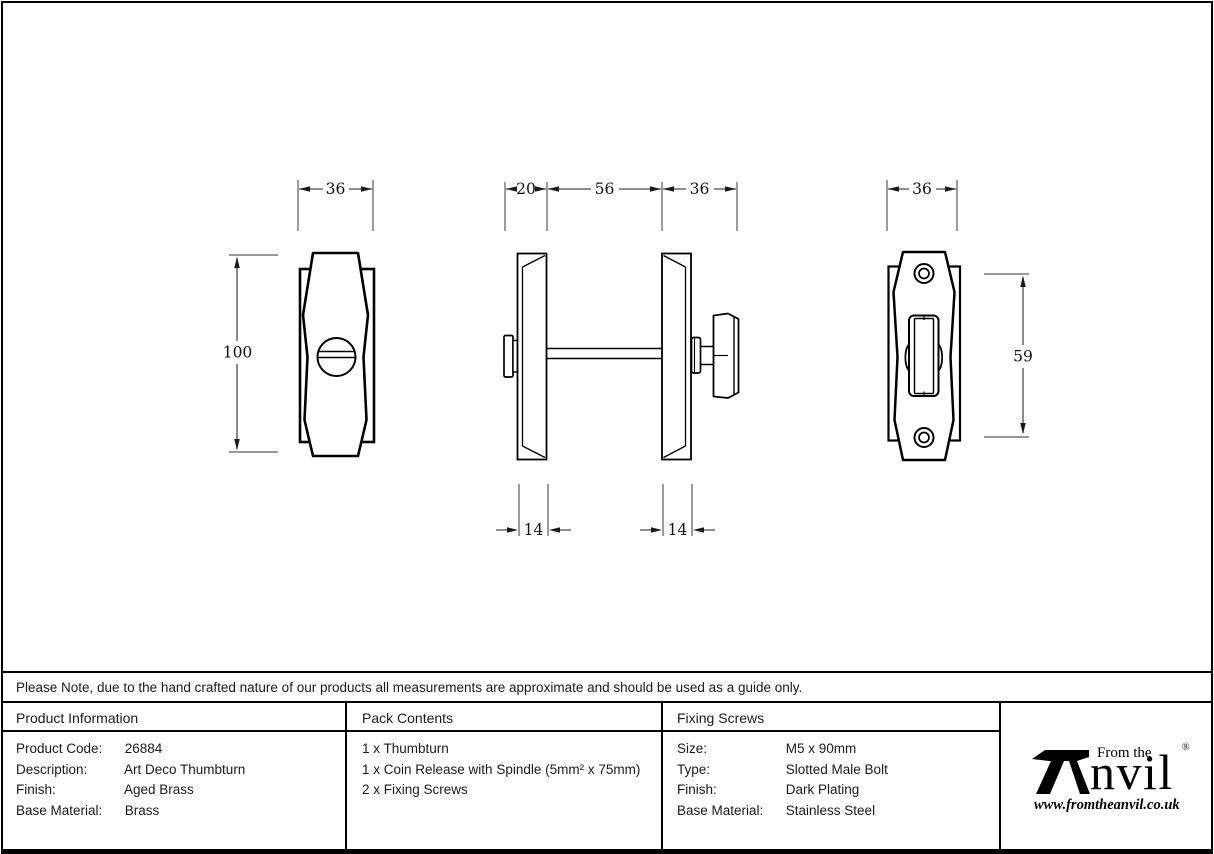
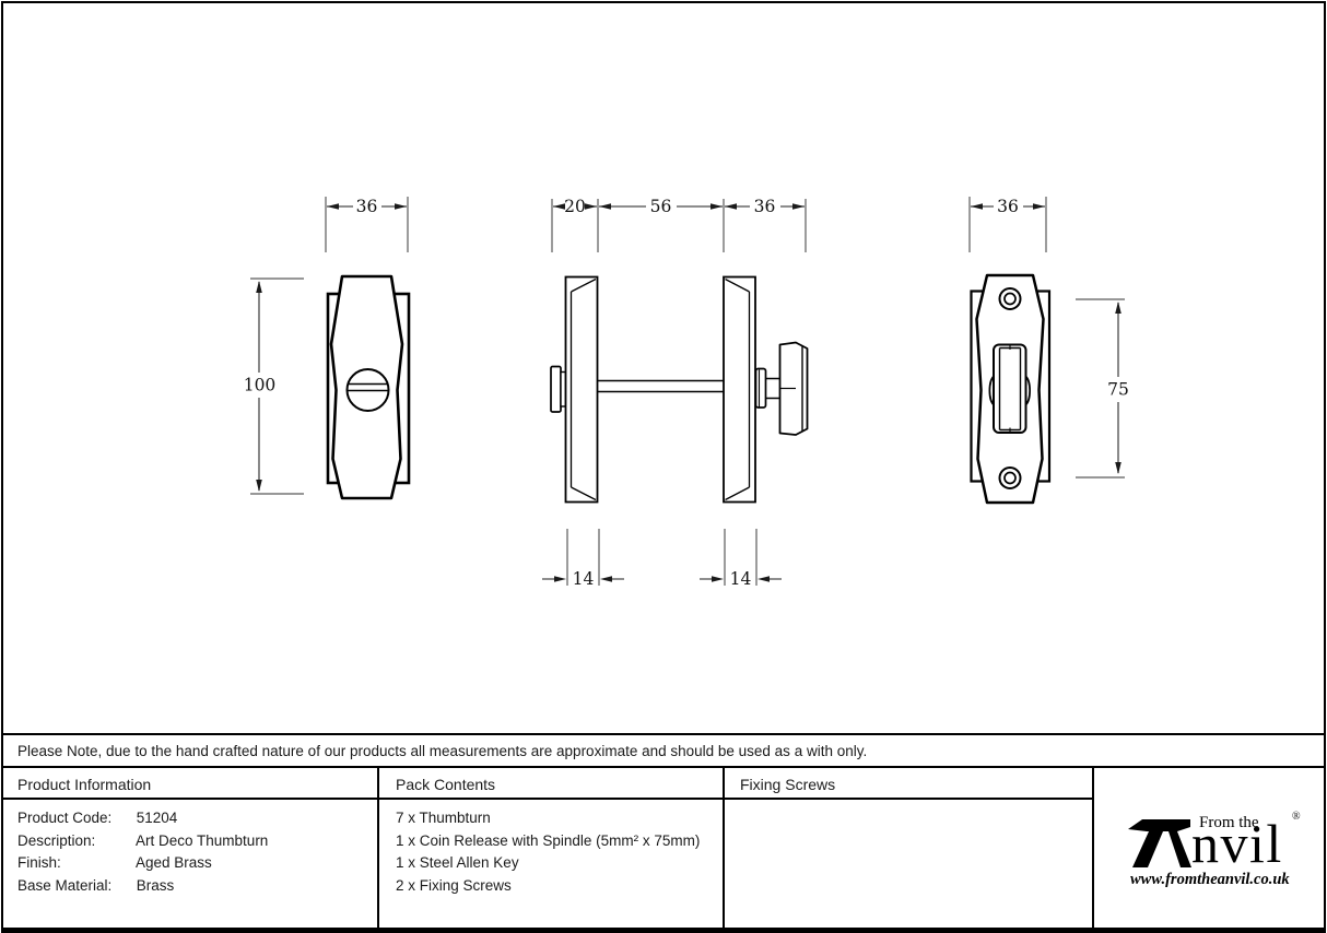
  36
  100
  20
  56
  36
  14
  14
  36
- 59
+ 75
- Please Note, due to the hand crafted nature of our products all measurements are approximate and should be used as a guide only.
+ Please Note, due to the hand crafted nature of our products all measurements are approximate and should be used as a with only.
  Product Information
- Product Code: 26884
+ Product Code: 51204
  Description: Art Deco Thumbturn
  Finish: Aged Brass
  Base Material: Brass
  Pack Contents
- 1 x Thumbturn
+ 7 x Thumbturn
  1 x Coin Release with Spindle (5mm² x 75mm)
+ 1 x Steel Allen Key
  2 x Fixing Screws
  Fixing Screws
- Size: M5 x 90mm
- Type: Slotted Male Bolt
- Finish: Dark Plating
- Base Material: Stainless Steel
  From the
  nvil
  ®
  www.fromtheanvil.co.uk
